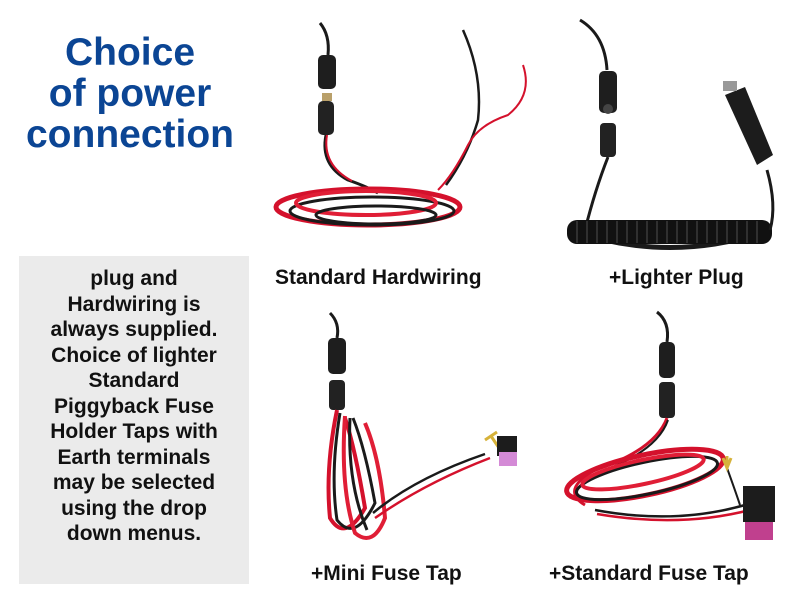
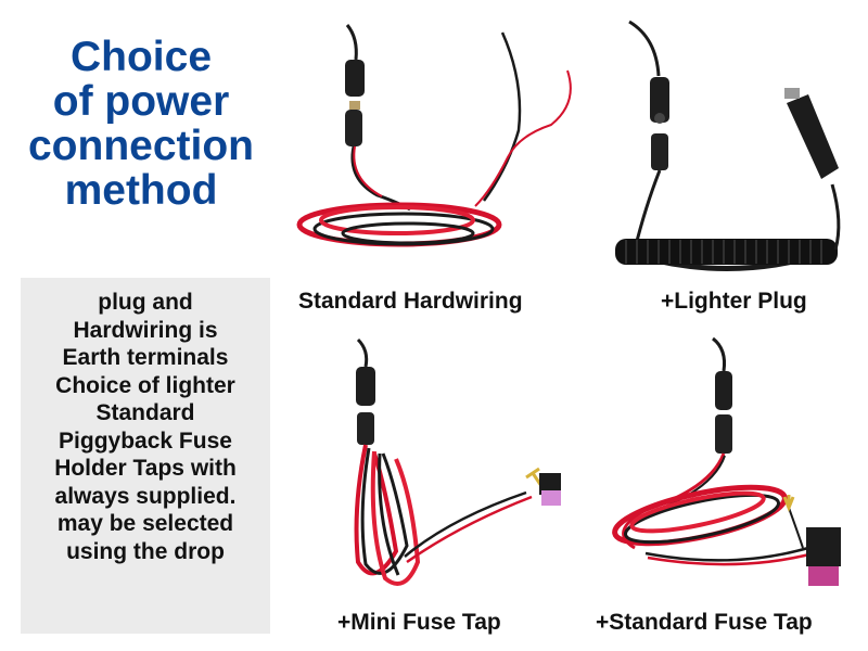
  Choice
  of power
  connection
+ method
  plug and
  Hardwiring is
- always supplied.
+ Earth terminals
  Choice of lighter
  Standard
  Piggyback Fuse
  Holder Taps with
- Earth terminals
+ always supplied.
  may be selected
  using the drop
- down menus.
  Standard Hardwiring
  +Lighter Plug
  +Mini Fuse Tap
  +Standard Fuse Tap
